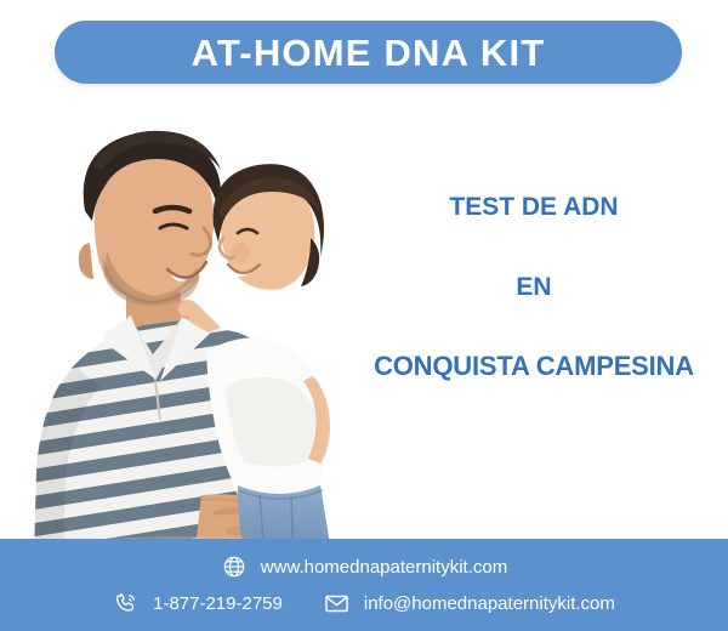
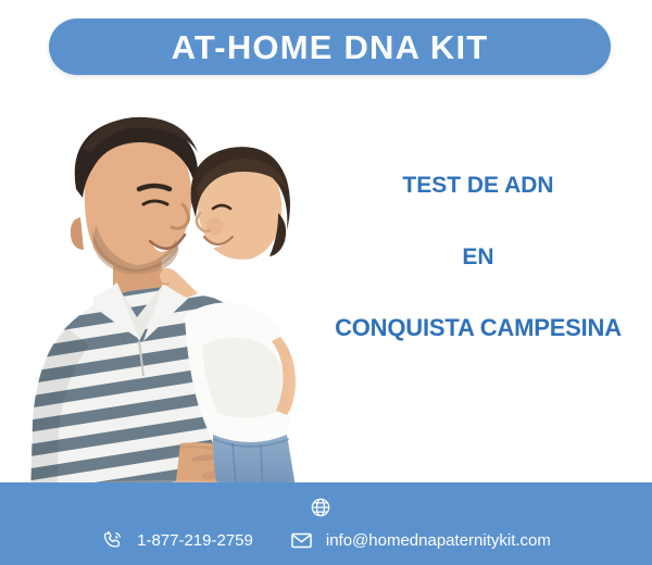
  AT-HOME DNA KIT
  TEST DE ADN
  EN
  CONQUISTA CAMPESINA
- www.homednapaternitykit.com
  1-877-219-2759
  info@homednapaternitykit.com
